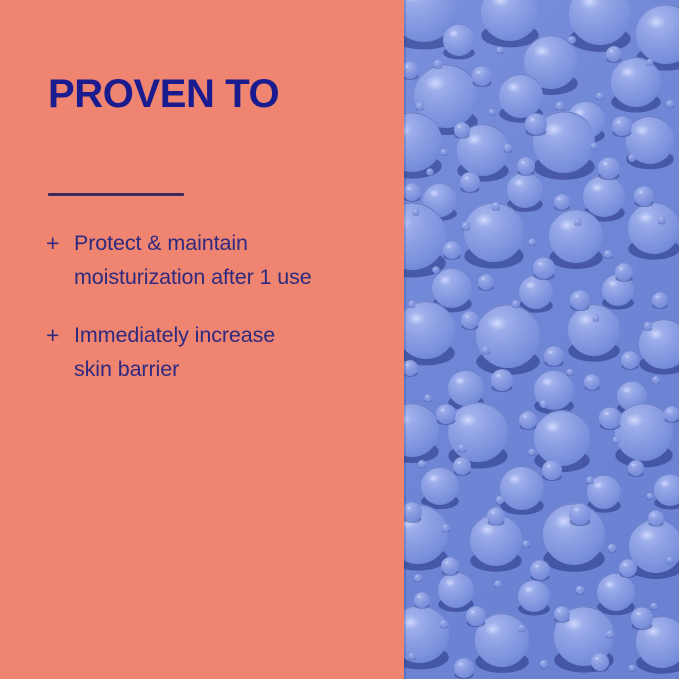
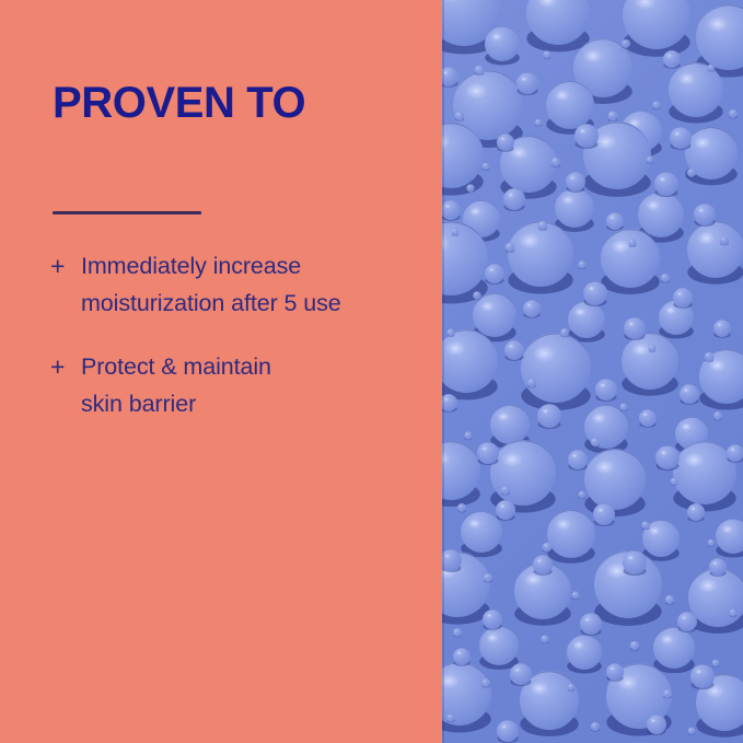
  PROVEN TO
  +
- Protect & maintain
+ Immediately increase
- moisturization after 1 use
+ moisturization after 5 use
  +
- Immediately increase
+ Protect & maintain
  skin barrier
